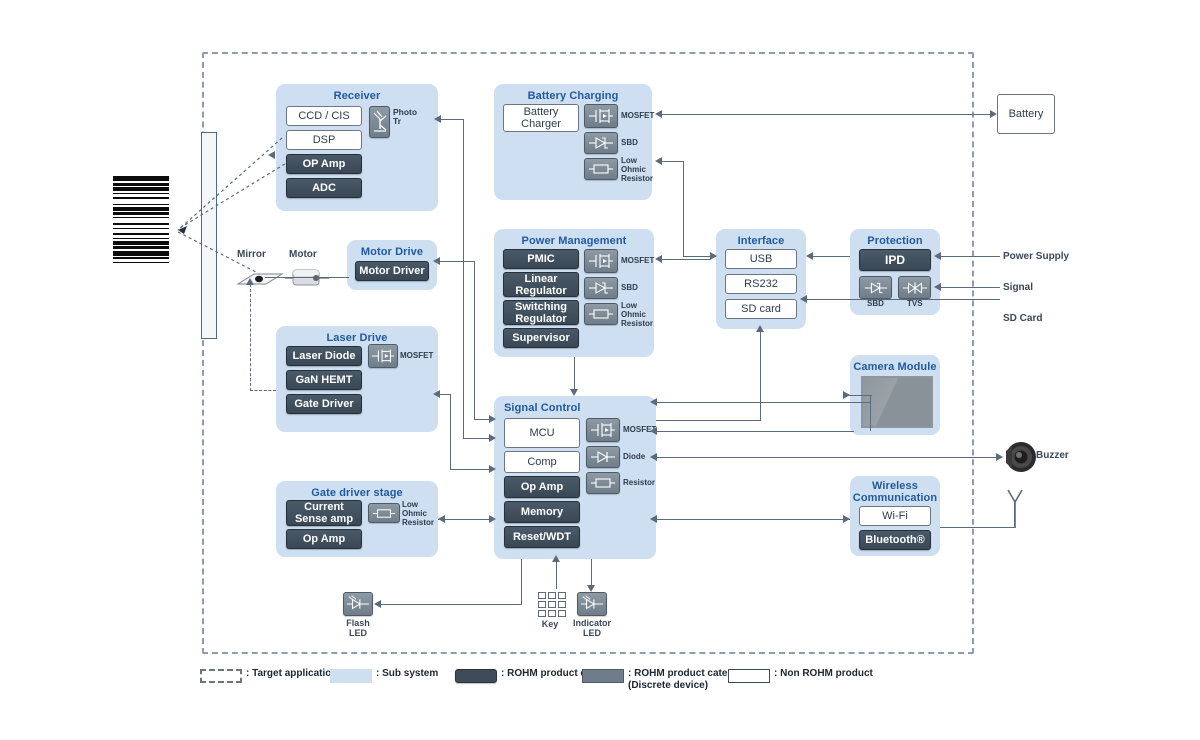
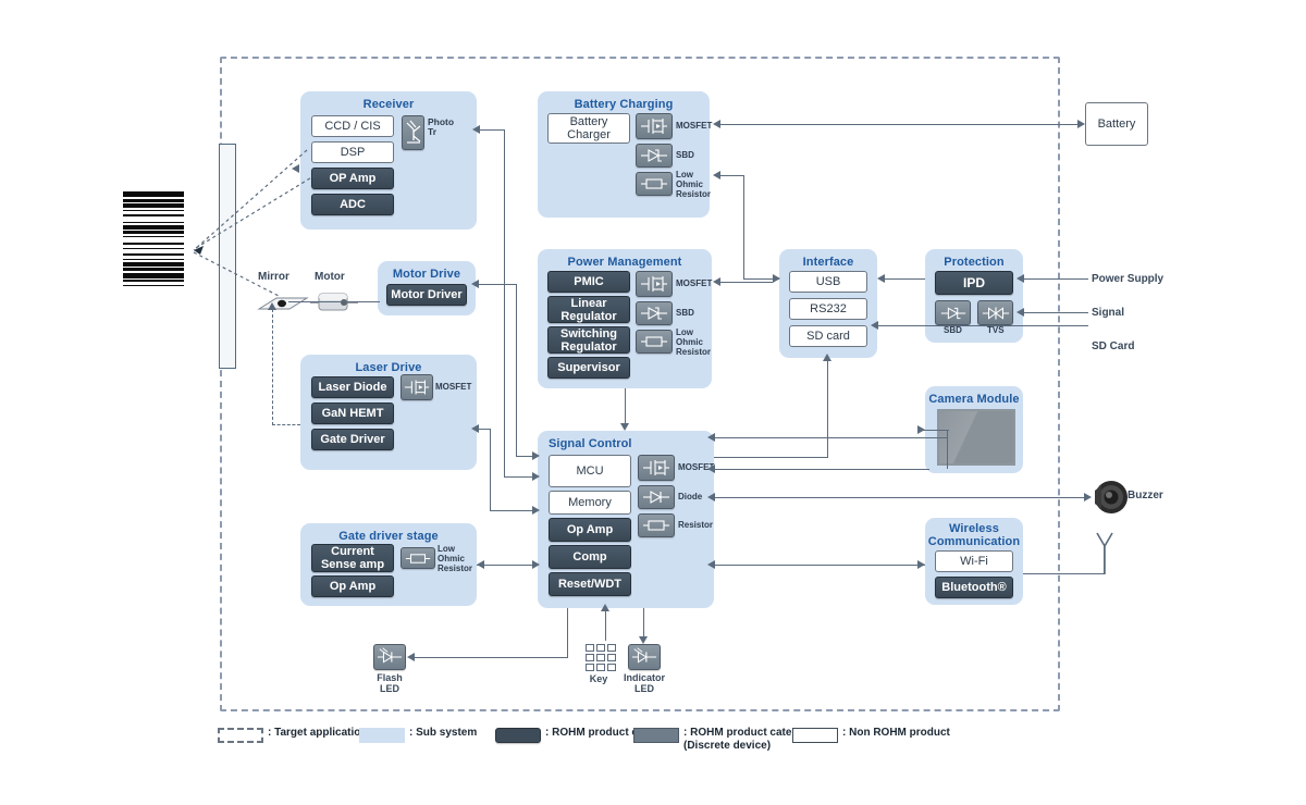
  Receiver
  CCD / CIS
  DSP
  OP Amp
  ADC
  Photo
  Tr
  Battery Charging
  Battery
  Charger
  MOSFET
  SBD
  Low
  Ohmic
  Resistor
  Power Management
  PMIC
  Linear
  Regulator
  Switching
  Regulator
  Supervisor
  MOSFET
  SBD
  Low
  Ohmic
  Resistor
  Signal Control
  MCU
- Comp
+ Memory
  Op Amp
- Memory
+ Comp
  Reset/WDT
  MOSFET
  Diode
  Resistor
  Motor Drive
  Motor Driver
  Laser Drive
  Laser Diode
  GaN HEMT
  Gate Driver
  MOSFET
  Gate driver stage
  Current
  Sense amp
  Op Amp
  Low
  Ohmic
  Resistor
  Interface
  USB
  RS232
  SD card
  Protection
  IPD
  SBD
  TVS
  Camera Module
  Wireless
  Communication
  Wi-Fi
  Bluetooth®
  Battery
  Mirror
  Motor
  Flash
  LED
  Key
  Indicator
  LED
  Buzzer
  Power Supply
  Signal
  SD Card
  : Target applicatio
  : Sub system
  : ROHM product cate
  (Discrete device)
  : Non ROHM product
